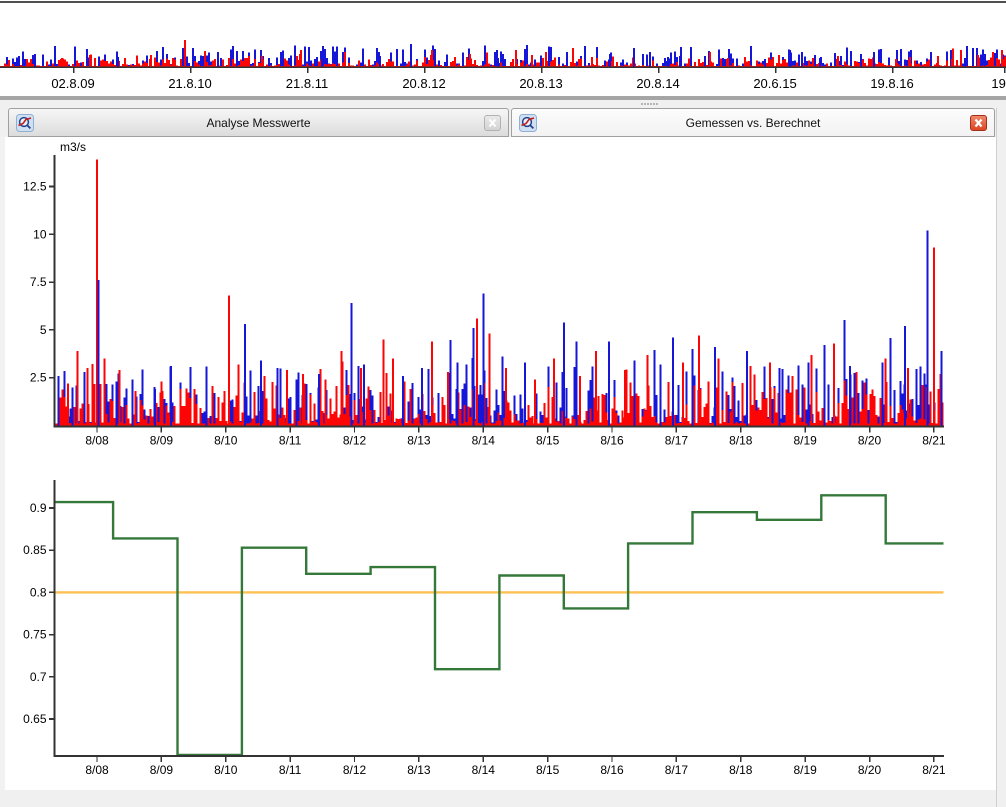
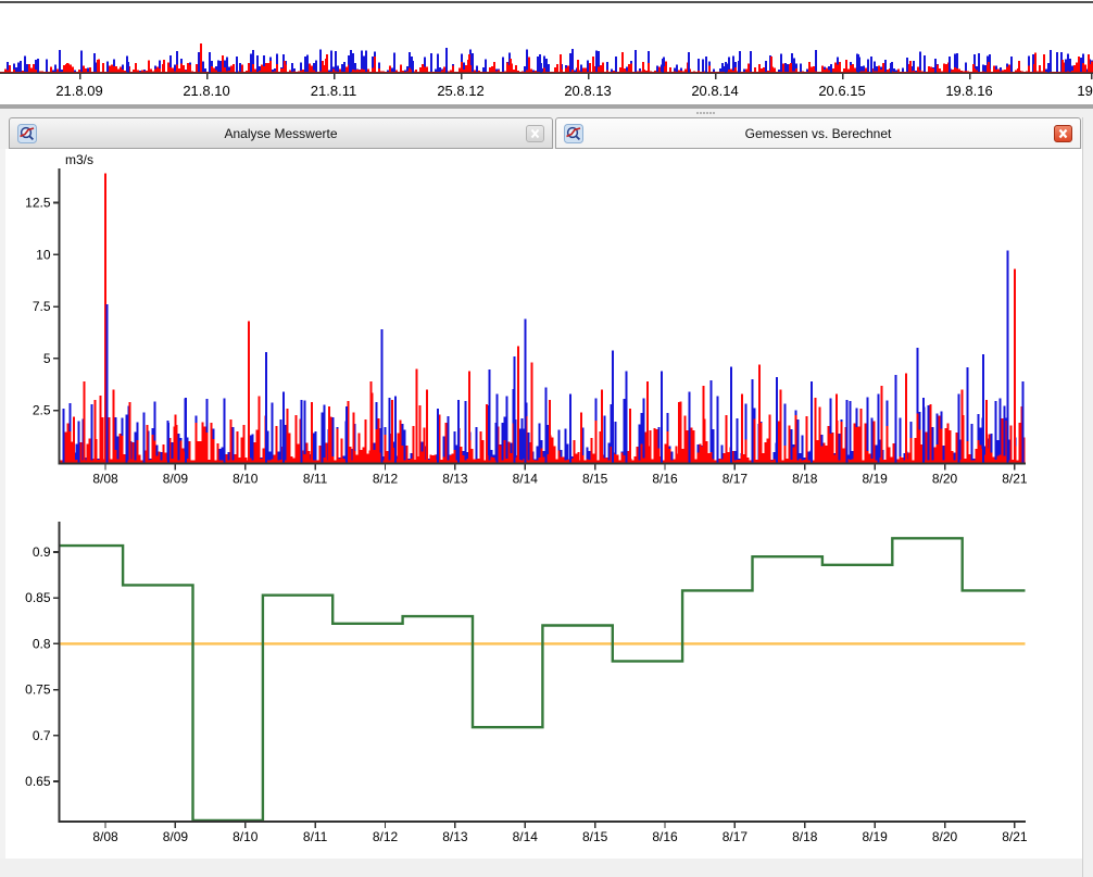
- 02.8.09
+ 21.8.09
  21.8.10
  21.8.11
- 20.8.12
+ 25.8.12
  20.8.13
  20.8.14
  20.6.15
  19.8.16
  Analyse Messwerte
  Gemessen vs. Berechnet
  2.5
  5
  7.5
  10
  12.5
  8/08
  8/09
  8/10
  8/11
  8/12
  8/13
  8/14
  8/15
  8/16
  8/17
  8/18
  8/19
  8/20
  8/21
  m3/s
  0.65
  0.7
  0.75
  0.8
  0.85
  0.9
  8/08
  8/09
  8/10
  8/11
  8/12
  8/13
  8/14
  8/15
  8/16
  8/17
  8/18
  8/19
  8/20
  8/21
